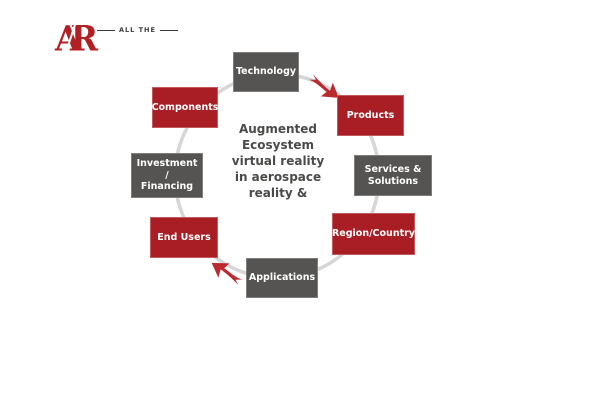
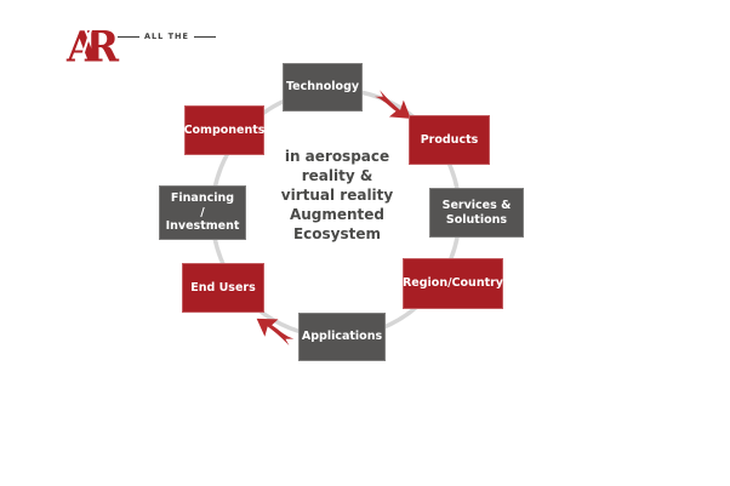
  AR
  ALL THE
- Augmented
+ in aerospace
- Ecosystem
+ reality &
  virtual reality
- in aerospace
+ Augmented
- reality &
+ Ecosystem
  Technology
  Products
  Services &
  Solutions
  Region/Country
  Applications
  End Users
- Investment
+ Financing
  /
- Financing
+ Investment
  Components
